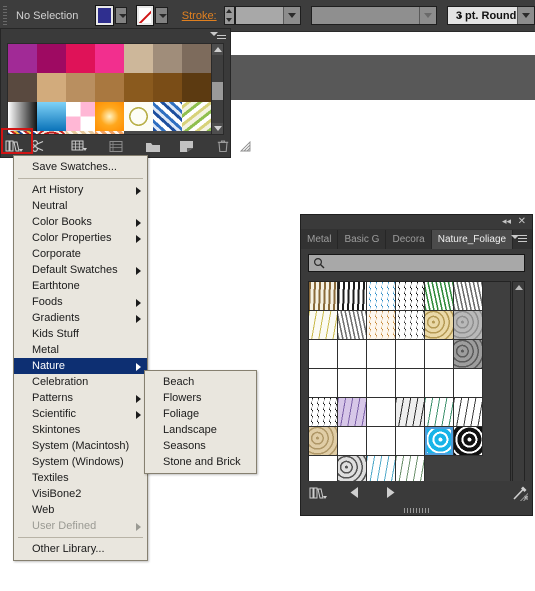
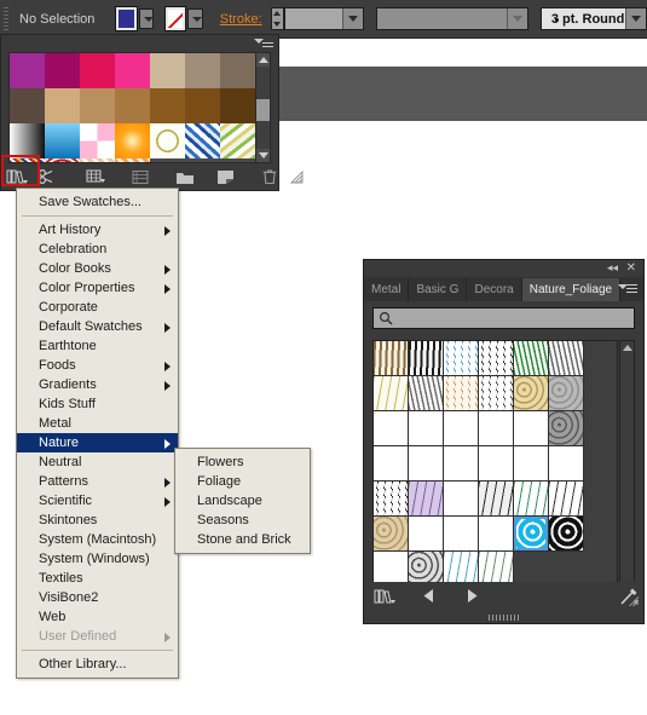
  No Selection
  Stroke:
  pt. Round
  Save Swatches...
  Art History
- Neutral
+ Celebration
  Color Books
  Color Properties
  Corporate
  Default Swatches
  Earthtone
  Foods
  Gradients
  Kids Stuff
  Metal
  Nature
- Celebration
+ Neutral
  Patterns
  Scientific
  Skintones
  System (Macintosh)
  System (Windows)
  Textiles
  VisiBone2
  Web
  User Defined
  Other Library...
- Beach
  Flowers
  Foliage
  Landscape
  Seasons
  Stone and Brick
  ◂◂
  ✕
  Metal
  Basic G
  Decora
  Nature_Foliage
